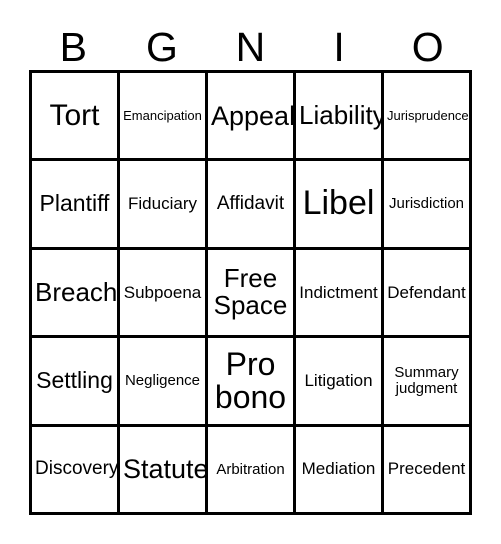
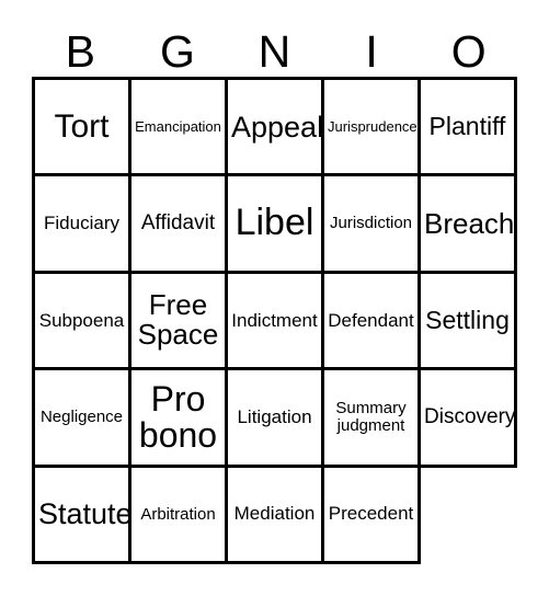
  B
  G
  N
  I
  O
  Tort
  Emancipation
  Appeal
- Liability
  Jurisprudence
  Plantiff
  Fiduciary
  Affidavit
  Libel
  Jurisdiction
  Breach
  Subpoena
  Free
  Space
  Indictment
  Defendant
  Settling
  Negligence
  Pro
  bono
  Litigation
  Summary
  judgment
  Discovery
  Statute
  Arbitration
  Mediation
  Precedent
